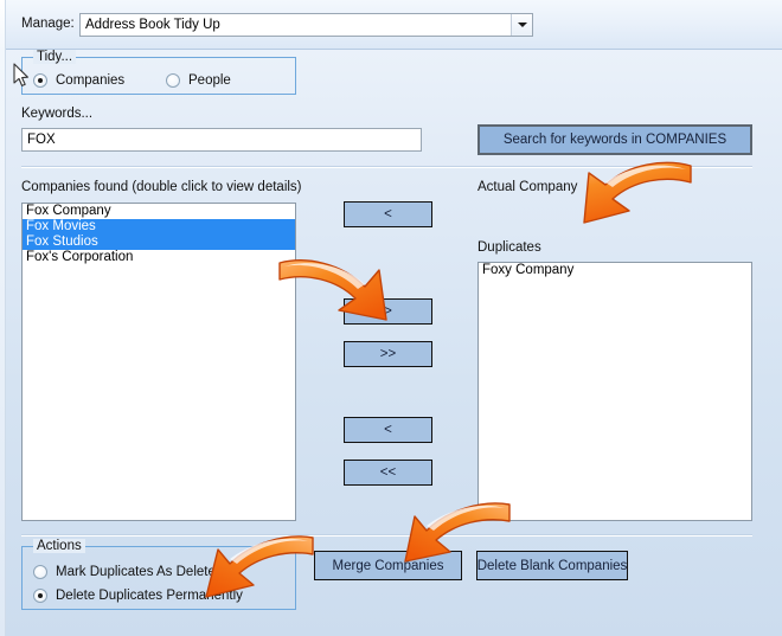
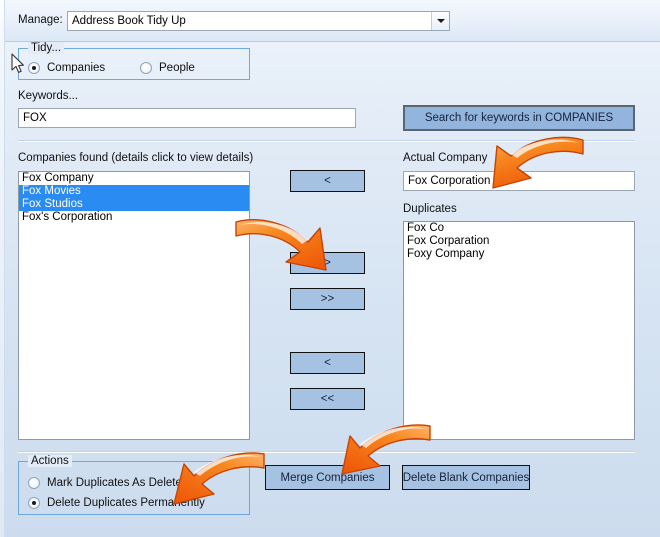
  Manage:
  Address Book Tidy Up
  Tidy...
  Companies
  People
  Keywords...
  FOX
  Search for keywords in COMPANIES
- Companies found (double click to view details)
+ Companies found (details click to view details)
  Fox Company
  Fox Movies
  Fox Studios
  Fox's Corporation
  <
  >
  >>
  <
  <<
  Actual Company
+ Fox Corporation
  Duplicates
+ Fox Co
+ Fox Corparation
  Foxy Company
  Actions
  Mark Duplicates As Delet
  Delete Duplicates Permaently
  Merge Companies
  Delete Blank Companies
